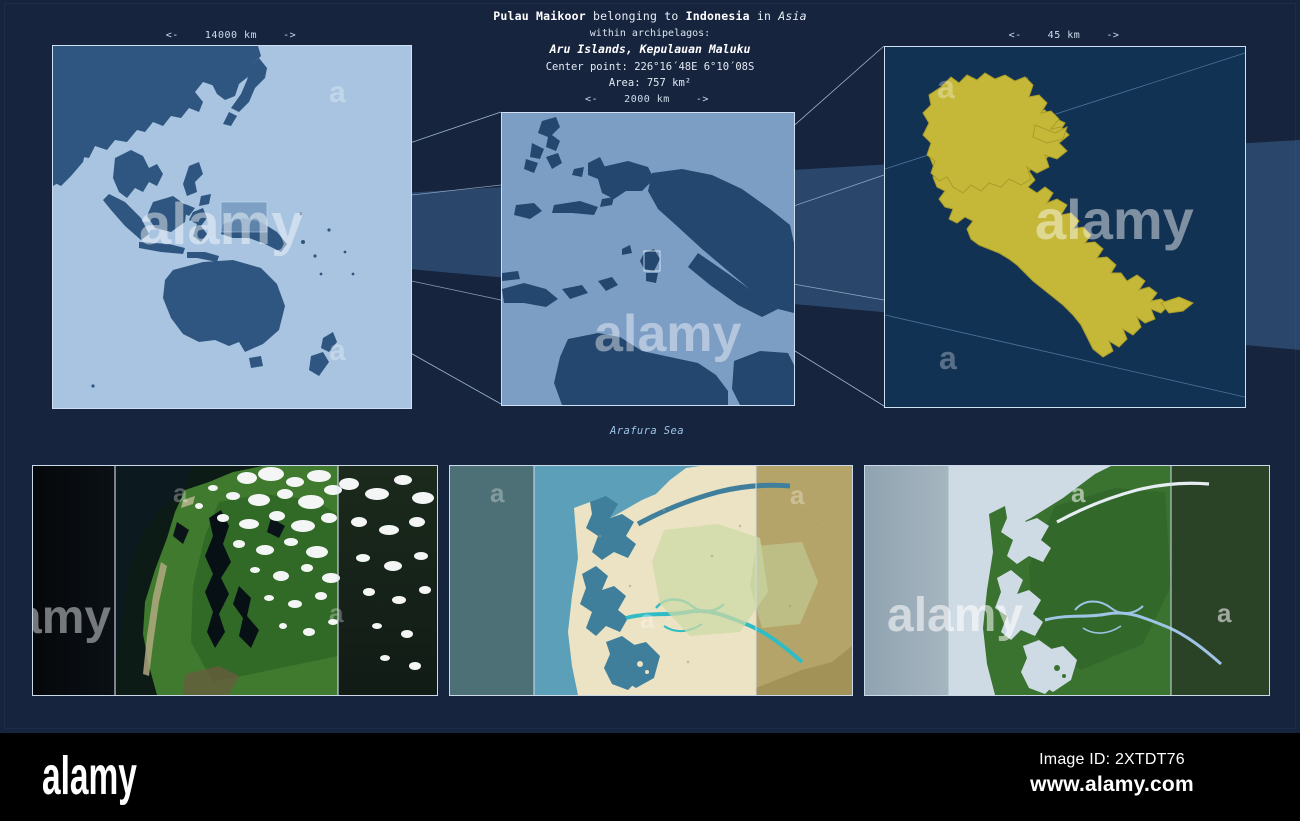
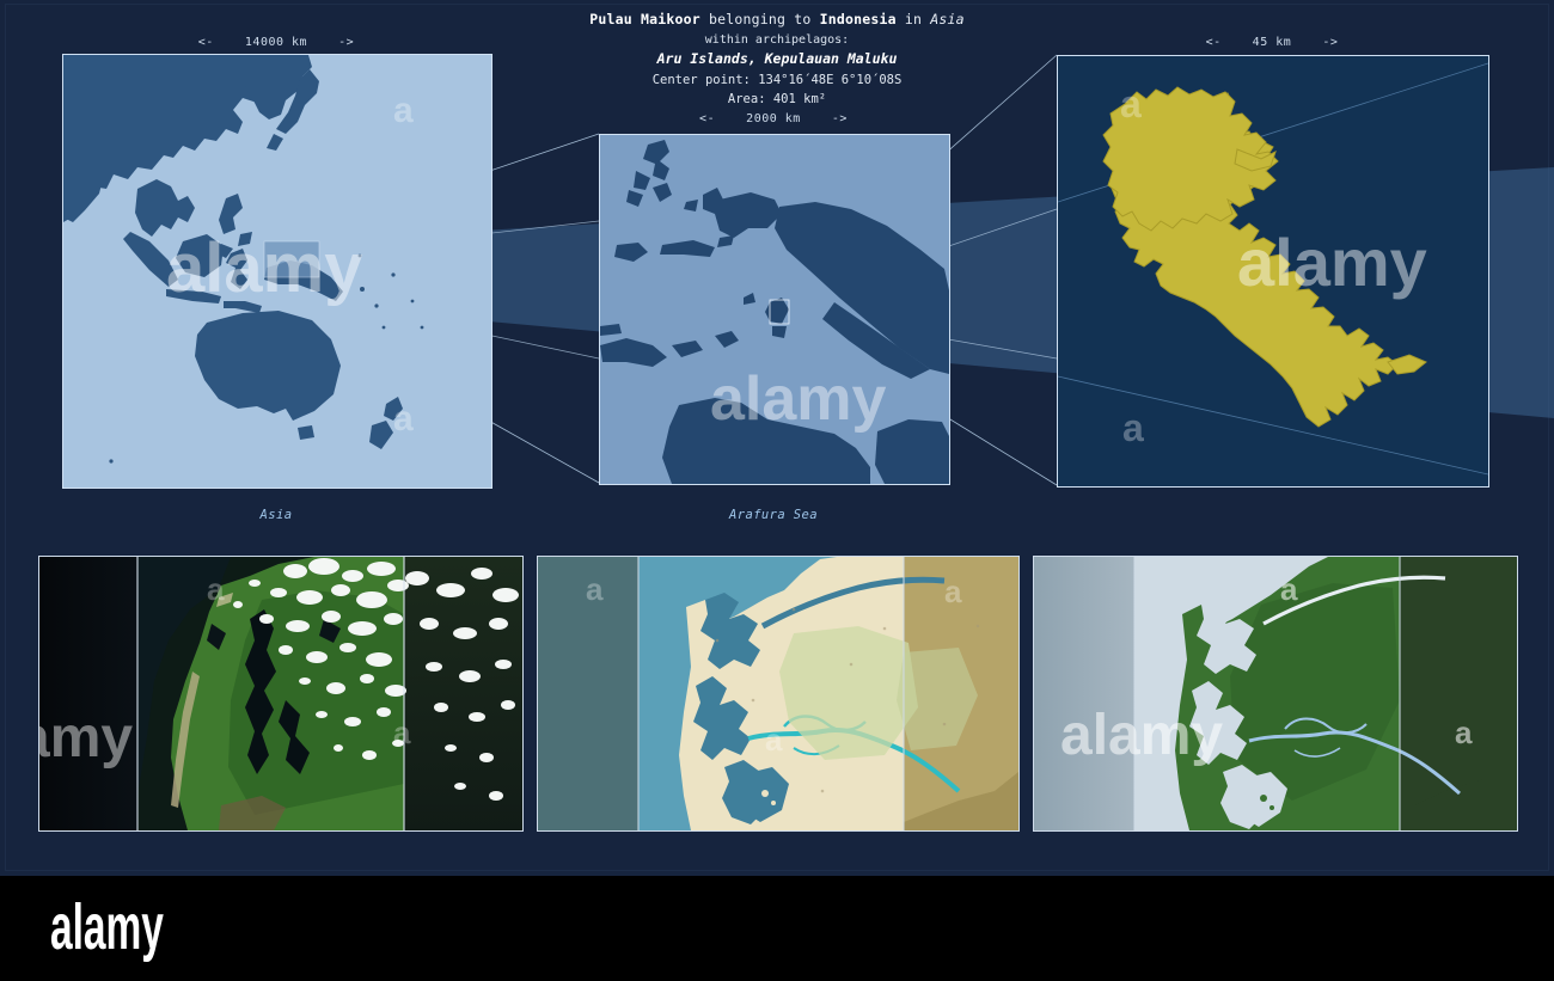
  Pulau Maikoor belonging to Indonesia in Asia
  within archipelagos:
  Aru Islands, Kepulauan Maluku
- Center point: 226°16´48E 6°10´08S
+ Center point: 134°16´48E 6°10´08S
- Area: 757 km²
+ Area: 401 km²
  <- 14000 km ->
  <- 2000 km ->
  <- 45 km ->
  a
  alamy
  a
+ Asia
  alamy
  Arafura Sea
  a
  alamy
  a
  a
  a
  a
  a
  a
  a
  a
  alamy
  alamy
- Image ID: 2XTDT76
- www.alamy.com
